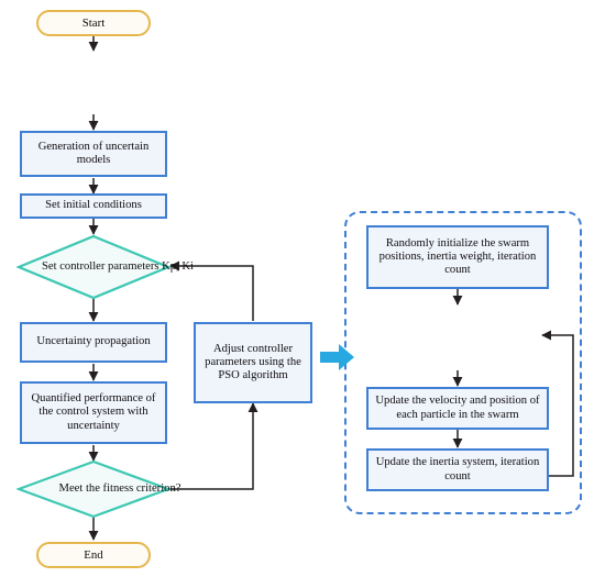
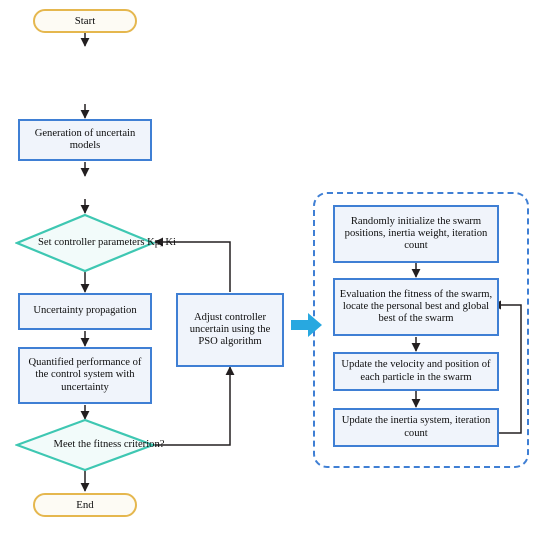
  Start
  End
  Generation of uncertain models
- Set initial conditions
  Uncertainty propagation
  Quantified performance of the control system with uncertainty
  Set controller parameters Kp, Ki
  Meet the fitness criterion?
- Adjust controller parameters using the PSO algorithm
+ Adjust controller uncertain using the PSO algorithm
  Randomly initialize the swarm positions, inertia weight, iteration count
+ Evaluation the fitness of the swarm, locate the personal best and global best of the swarm
  Update the velocity and position of each particle in the swarm
  Update the inertia system, iteration count
